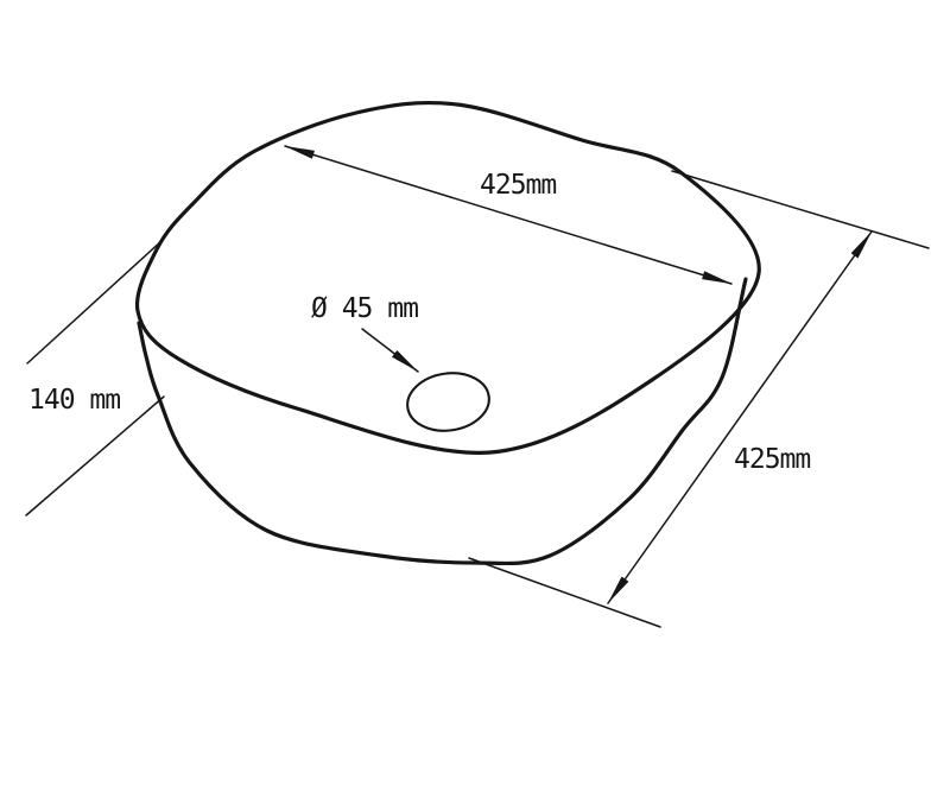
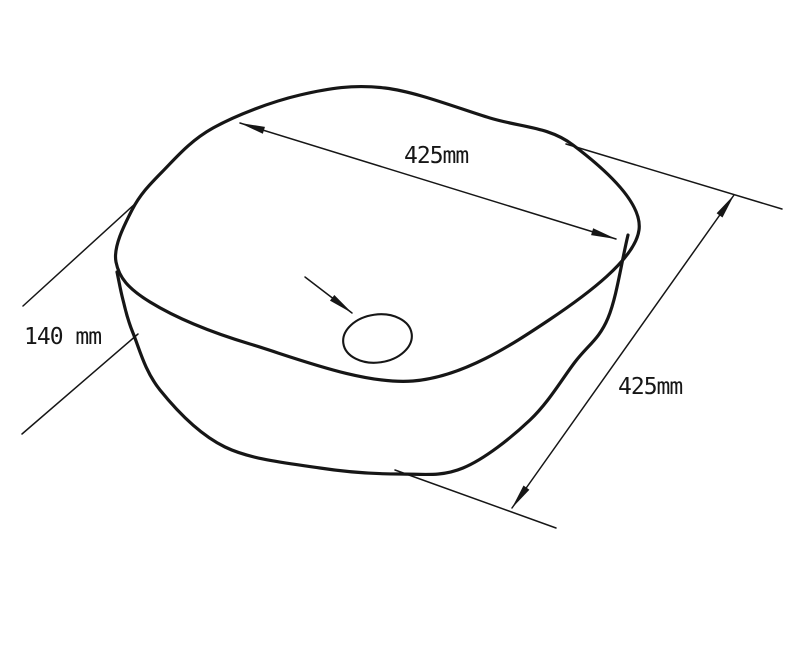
  425mm
  425mm
  140 mm
- Ø 45 mm
